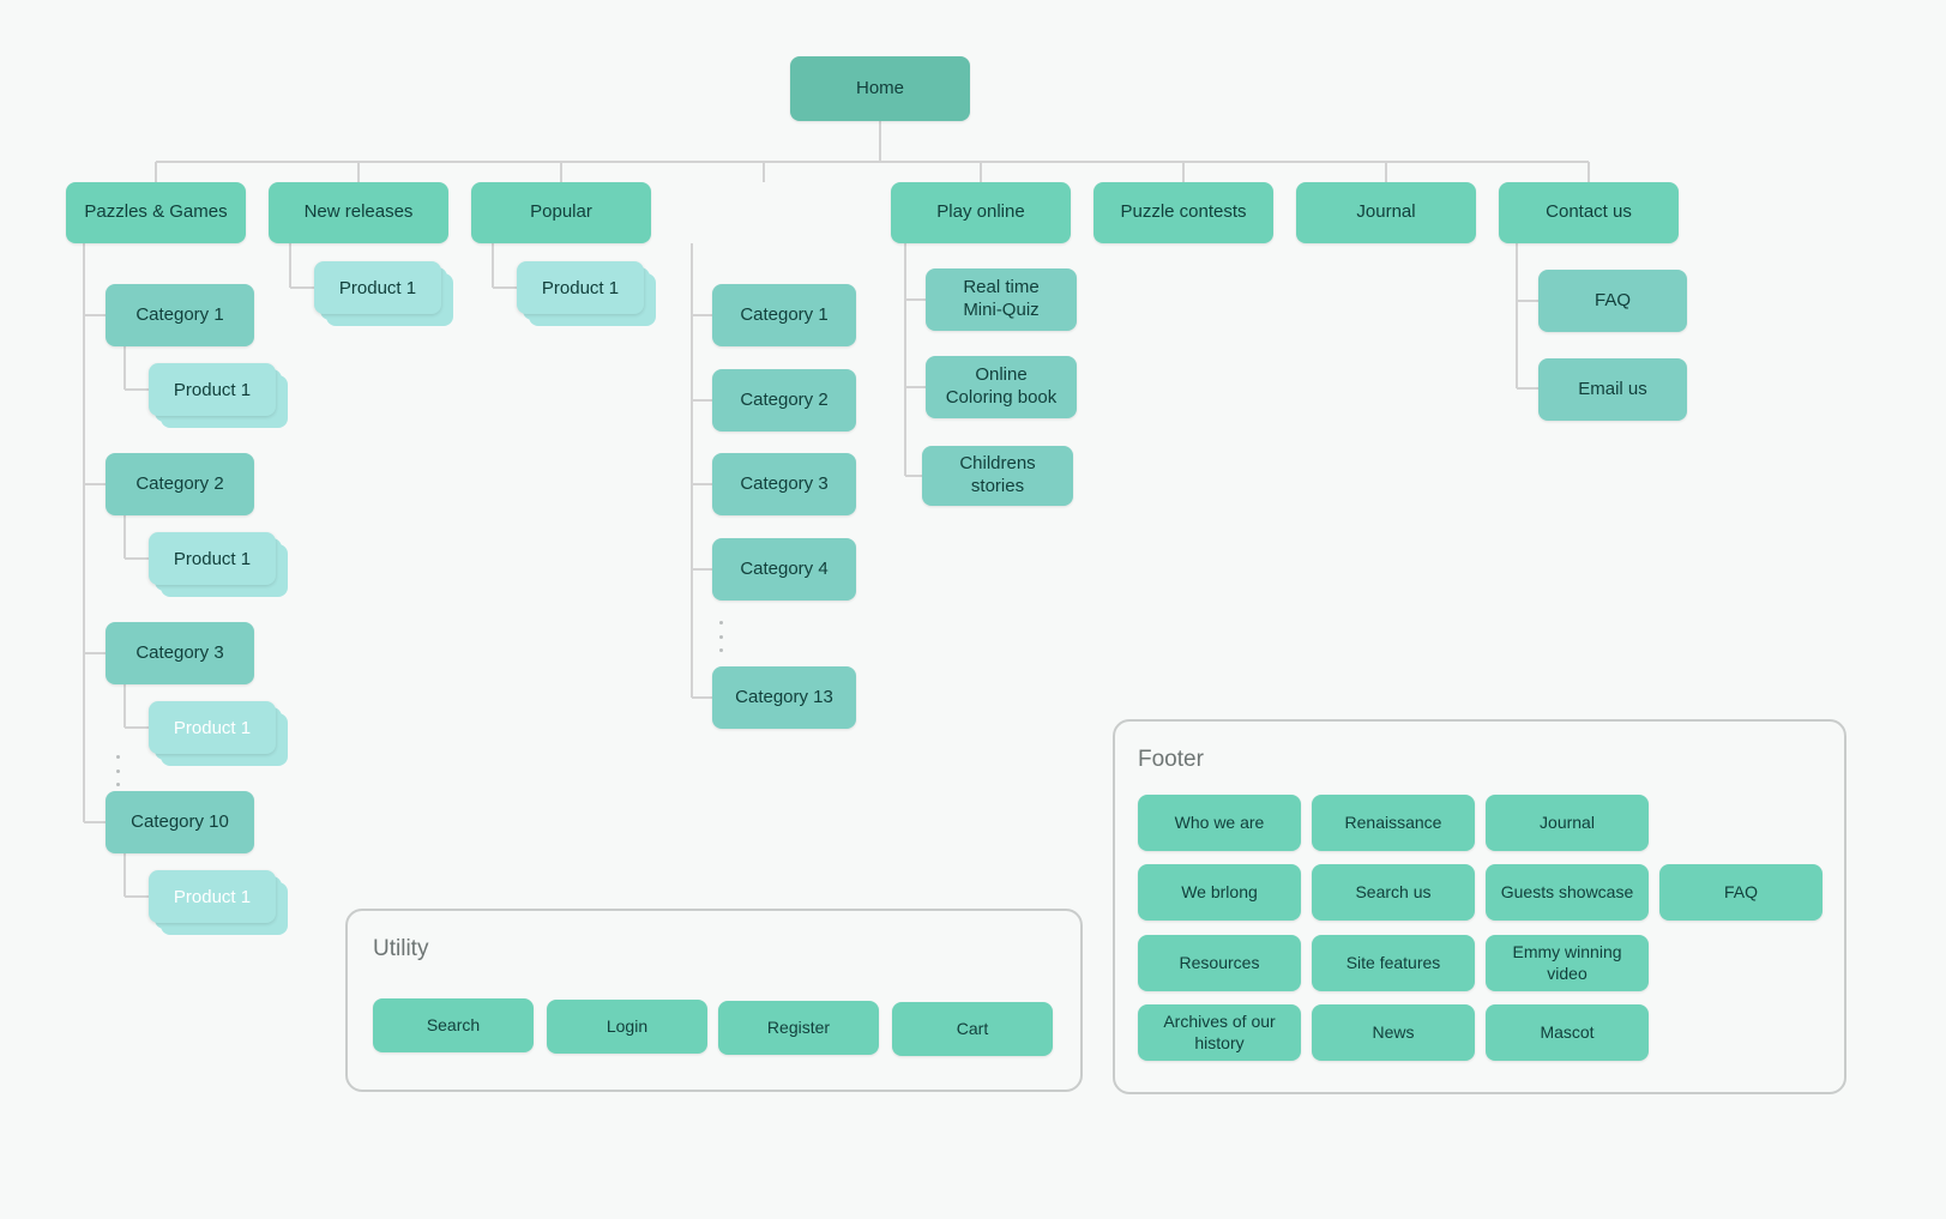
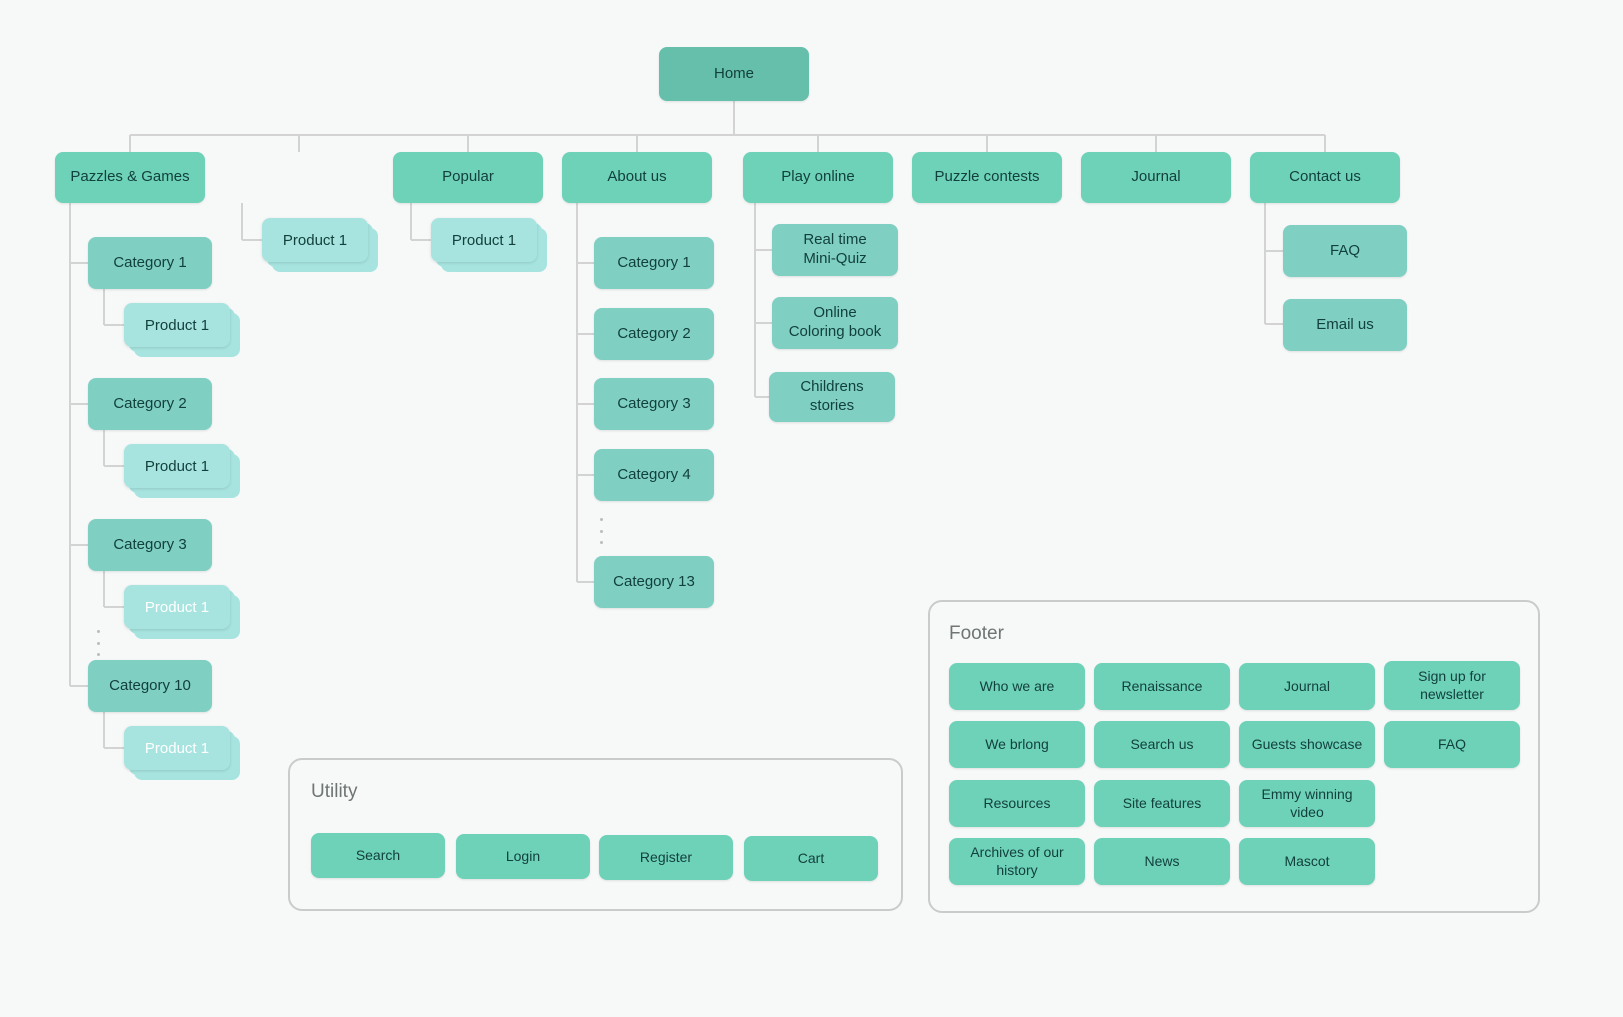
  Home
  Pazzles & Games
- New releases
  Popular
+ About us
  Play online
  Puzzle contests
  Journal
  Contact us
  Category 1
  Product 1
  Category 2
  Product 1
  Category 3
  Product 1
  Category 10
  Product 1
  Product 1
  Product 1
  Category 1
  Category 2
  Category 3
  Category 4
  Category 13
  Real time
  Mini-Quiz
  Online
  Coloring book
  Childrens stories
  FAQ
  Email us
  Utility
  Search
  Login
  Register
  Cart
  Footer
  Who we are
  Renaissance
  Journal
+ Sign up for
+ newsletter
  We brlong
  Search us
  Guests showcase
  FAQ
  Resources
  Site features
  Emmy winning
  video
  Archives of our
  history
  News
  Mascot
